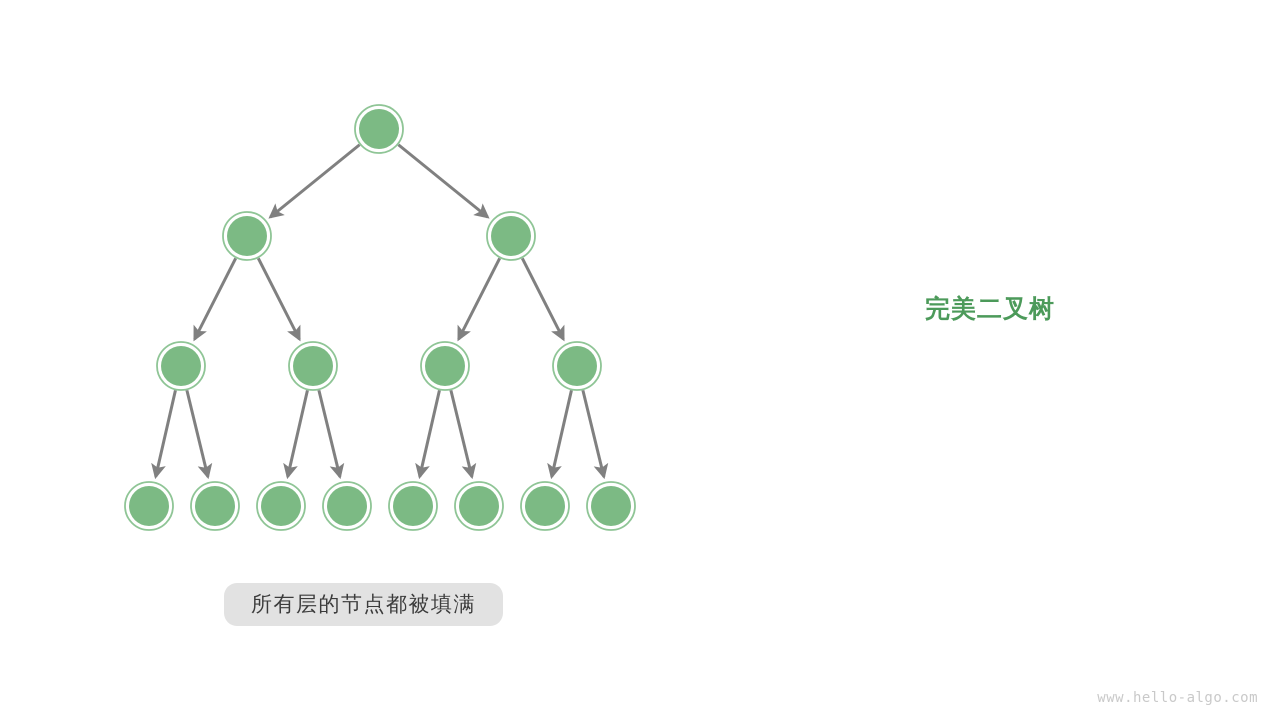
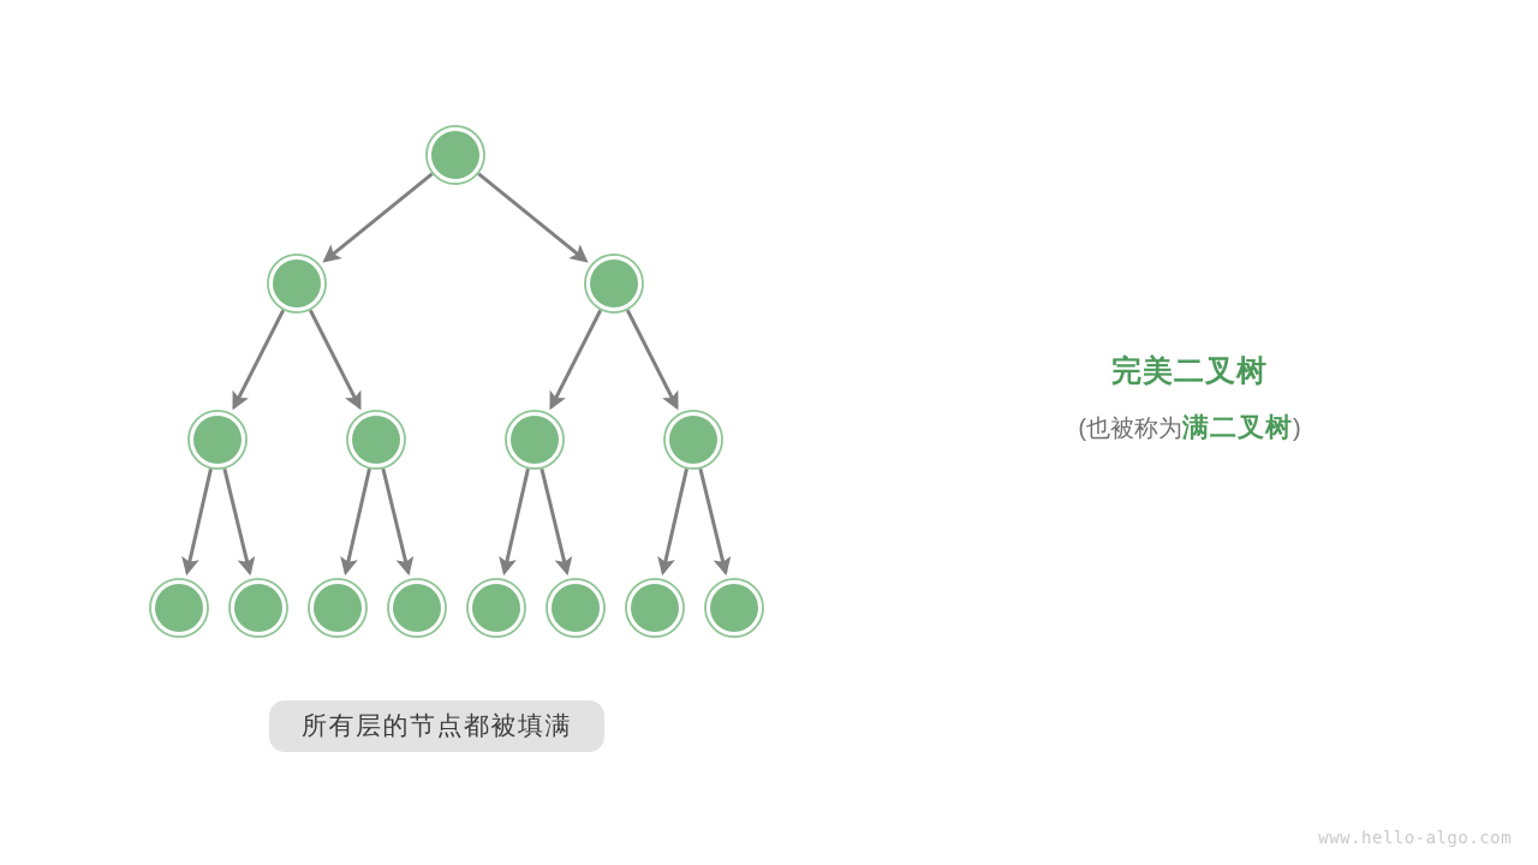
  完美二叉树
+ (也被称为满二叉树)
  所有层的节点都被填满
  www.hello-algo.com
